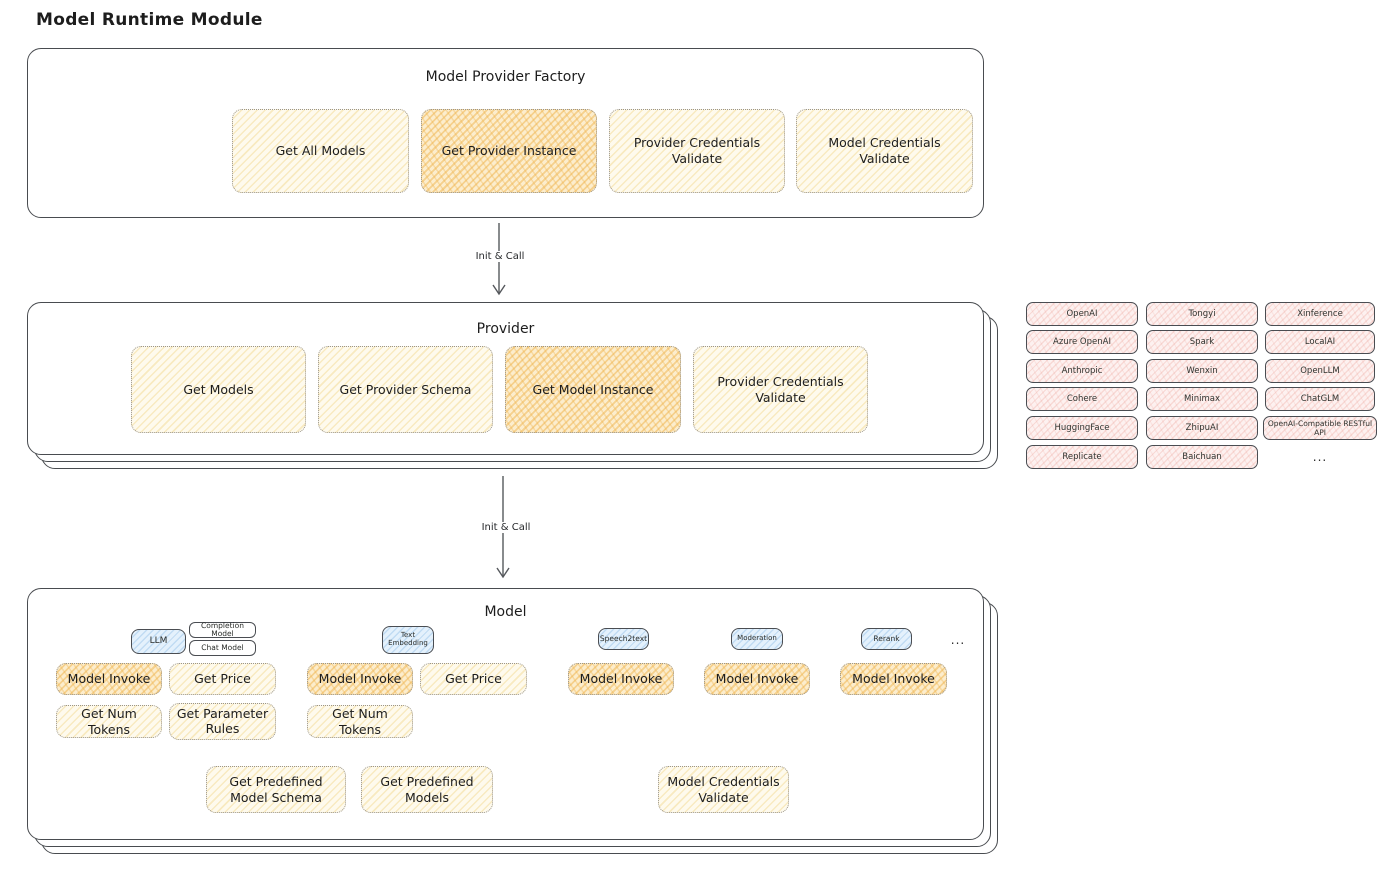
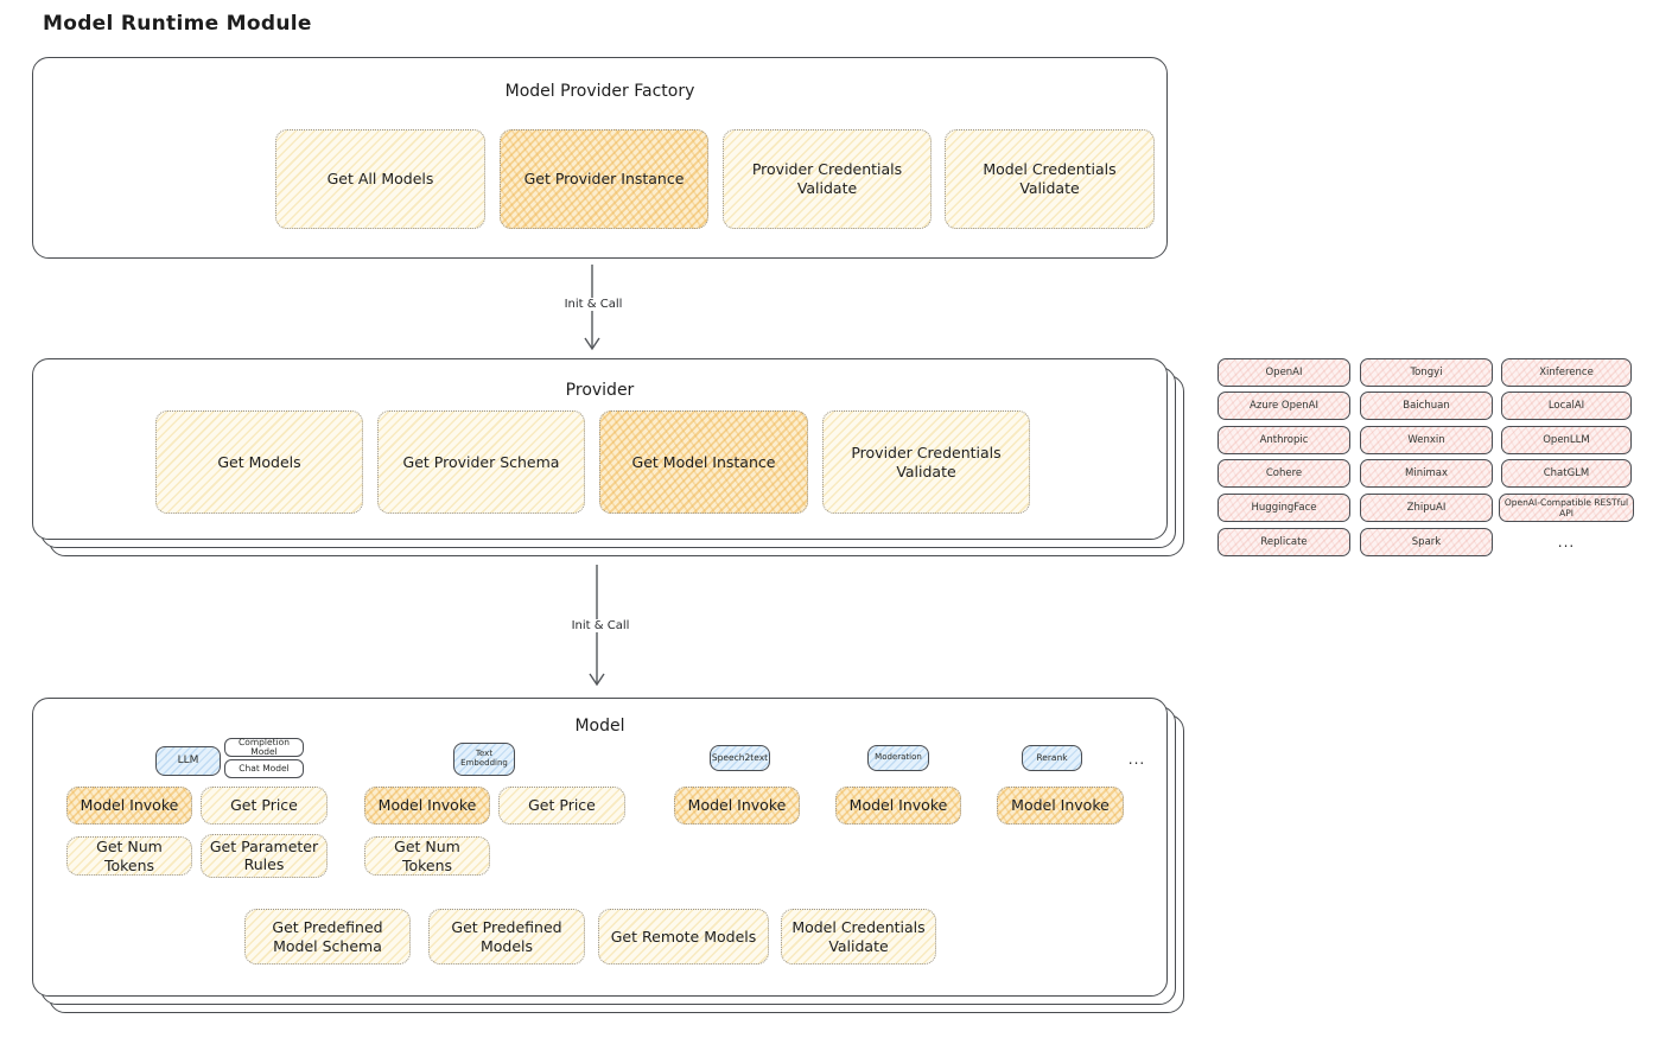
  Model Runtime Module
  Model Provider Factory
  Get All Models
  Get Provider Instance
  Provider Credentials Validate
  Model Credentials Validate
  Init & Call
  Provider
  Get Models
  Get Provider Schema
  Get Model Instance
  Provider Credentials Validate
  OpenAI
  Azure OpenAI
  Anthropic
  Cohere
  HuggingFace
  Replicate
  Tongyi
- Spark
+ Baichuan
  Wenxin
  Minimax
  ZhipuAI
- Baichuan
+ Spark
  Xinference
  LocalAI
  OpenLLM
  ChatGLM
  OpenAI-Compatible RESTful API
  ...
  Init & Call
  Model
  LLM
  Completion Model
  Chat Model
  Text Embedding
  Speech2text
  Moderation
  Rerank
  ...
  Model Invoke
  Get Price
  Model Invoke
  Get Price
  Model Invoke
  Model Invoke
  Model Invoke
  Get Num Tokens
  Get Parameter Rules
  Get Num Tokens
  Get Predefined Model Schema
  Get Predefined Models
+ Get Remote Models
  Model Credentials Validate
